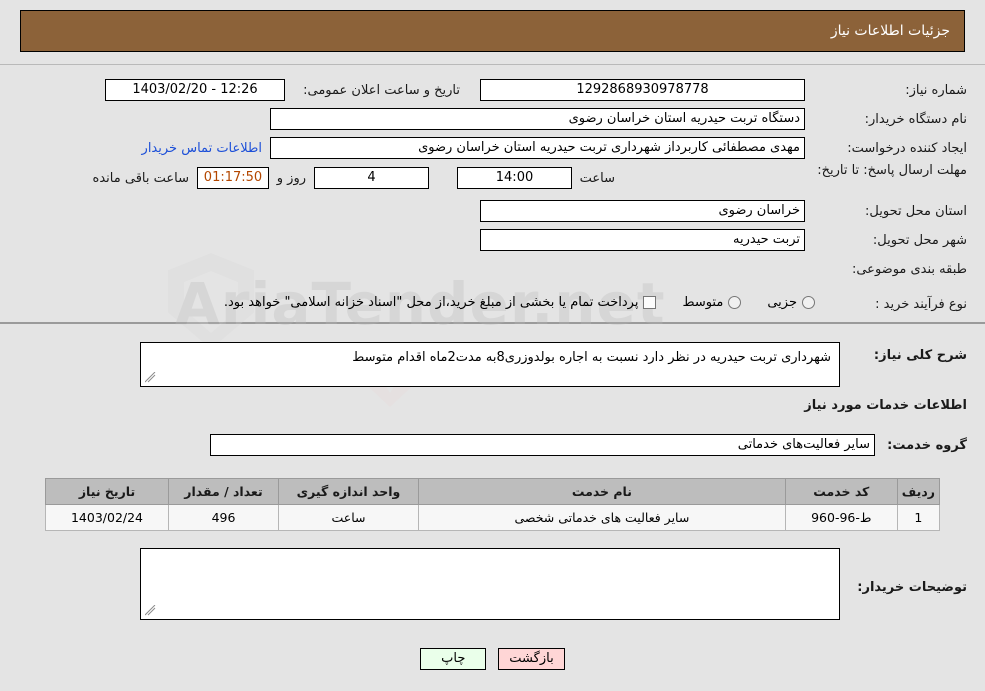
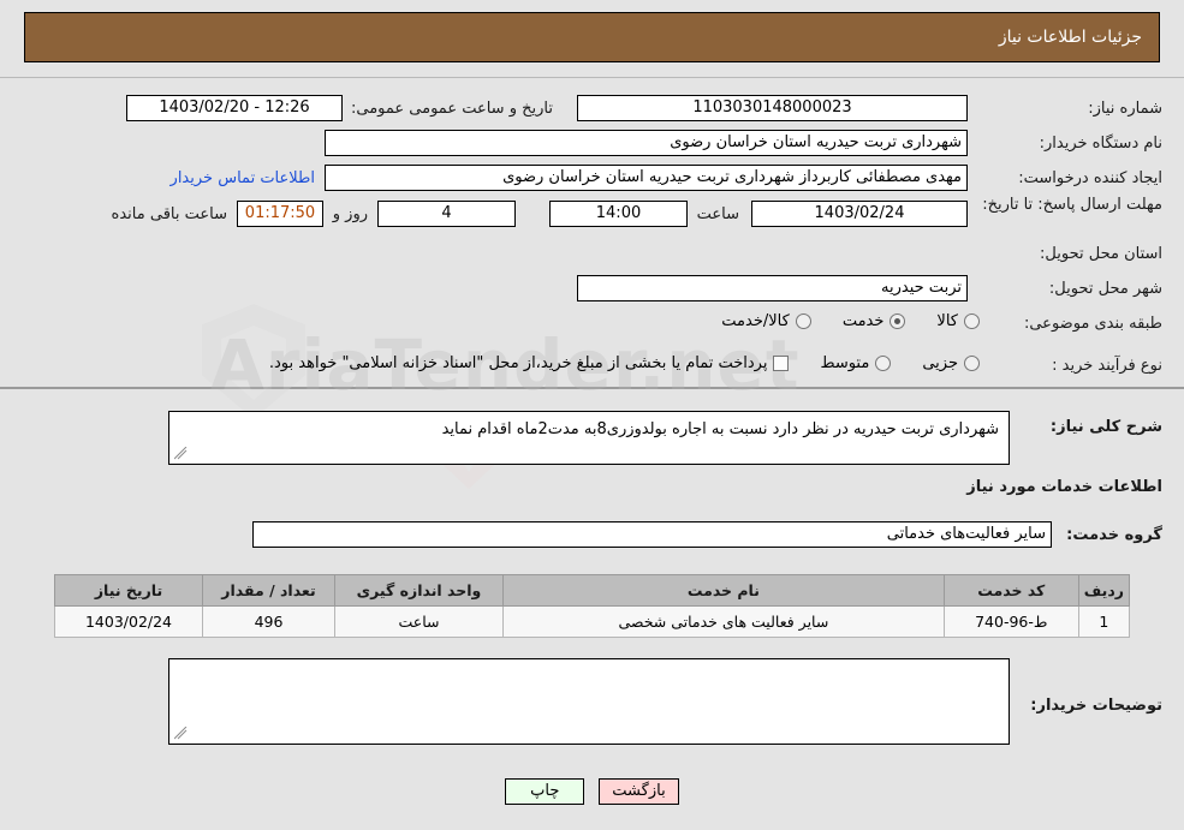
  جزئیات اطلاعات نیاز
  AriaTender.ne
  شماره نیاز:
- 1292868930978778
+ 1103030148000023
- تاریخ و ساعت اعلان عمومی:
+ تاریخ و ساعت عمومی عمومی:
  12:26 - 1403/02/20
  نام دستگاه خریدار:
- دستگاه تربت حیدریه استان خراسان رضوی
+ شهرداری تربت حیدریه استان خراسان رضوی
  ایجاد کننده درخواست:
  مهدی مصطفائی کاربرداز شهرداری تربت حیدریه استان خراسان رضوی
  اطلاعات تماس خریدار
  مهلت ارسال پاسخ: تا تاریخ:
+ 1403/02/24
  ساعت
  14:00
  4
  روز و
  01:17:50
  ساعت باقی مانده
  استان محل تحویل:
- خراسان رضوی
  شهر محل تحویل:
  تربت حیدریه
  طبقه بندی موضوعی:
+ کالا
+ خدمت
+ کالا/خدمت
  نوع فرآیند خرید :
  جزیی
  متوسط
  پرداخت تمام یا بخشی از مبلغ خرید،از محل "اسناد خزانه اسلامی" خواهد بود.
  شرح کلی نیاز:
- شهرداری تربت حیدریه در نظر دارد نسبت به اجاره بولدوزری8به مدت2ماه اقدام متوسط
+ شهرداری تربت حیدریه در نظر دارد نسبت به اجاره بولدوزری8به مدت2ماه اقدام نماید
  اطلاعات خدمات مورد نیاز
  گروه خدمت:
  سایر فعالیت‌های خدماتی
  ردیف	کد خدمت	نام خدمت	واحد اندازه گیری	تعداد / مقدار	تاریخ نیاز
- 1	ط-96-960	سایر فعالیت های خدماتی شخصی	ساعت	496	1403/02/24
+ 1	ط-96-740	سایر فعالیت های خدماتی شخصی	ساعت	496	1403/02/24
  توضیحات خریدار:
  بازگشت
  چاپ
